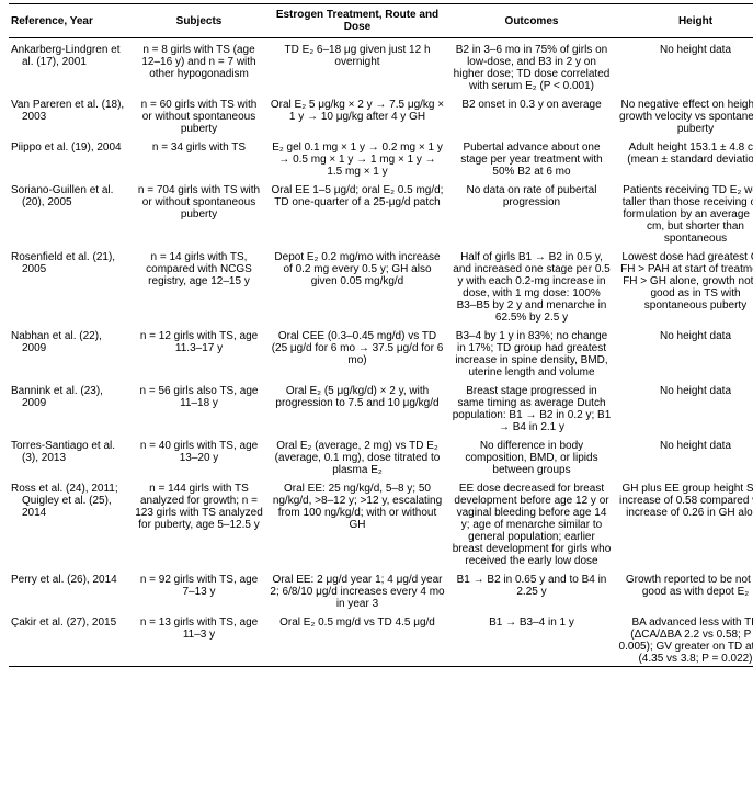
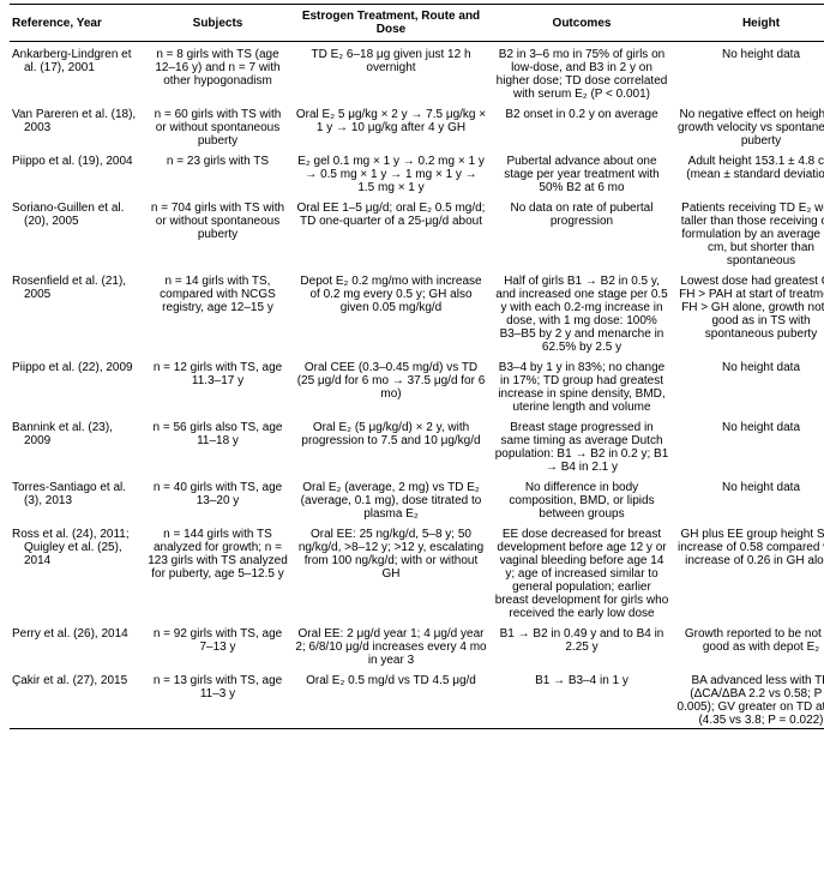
  Reference, Year	Subjects	Estrogen Treatment, Route and Dose	Outcomes	Height
  Ankarberg-Lindgren et al. (17), 2001	n = 8 girls with TS (age 12–16 y) and n = 7 with other hypogonadism	TD E₂ 6–18 μg given just 12 h overnight	B2 in 3–6 mo in 75% of girls on low-dose, and B3 in 2 y on higher dose; TD dose correlated with serum E₂ (P < 0.001)	No height data
- Van Pareren et al. (18), 2003	n = 60 girls with TS with or without spontaneous puberty	Oral E₂ 5 μg/kg × 2 y → 7.5 μg/kg × 1 y → 10 μg/kg after 4 y GH	B2 onset in 0.3 y on average	No negative effect on heigh growth velocity vs spontane puberty
+ Van Pareren et al. (18), 2003	n = 60 girls with TS with or without spontaneous puberty	Oral E₂ 5 μg/kg × 2 y → 7.5 μg/kg × 1 y → 10 μg/kg after 4 y GH	B2 onset in 0.2 y on average	No negative effect on heigh growth velocity vs spontane puberty
- Piippo et al. (19), 2004	n = 34 girls with TS	E₂ gel 0.1 mg × 1 y → 0.2 mg × 1 y → 0.5 mg × 1 y → 1 mg × 1 y → 1.5 mg × 1 y	Pubertal advance about one stage per year treatment with 50% B2 at 6 mo	Adult height 153.1 ± 4.8 c (mean ± standard deviatio
+ Piippo et al. (19), 2004	n = 23 girls with TS	E₂ gel 0.1 mg × 1 y → 0.2 mg × 1 y → 0.5 mg × 1 y → 1 mg × 1 y → 1.5 mg × 1 y	Pubertal advance about one stage per year treatment with 50% B2 at 6 mo	Adult height 153.1 ± 4.8 c (mean ± standard deviatio
- Soriano-Guillen et al. (20), 2005	n = 704 girls with TS with or without spontaneous puberty	Oral EE 1–5 μg/d; oral E₂ 0.5 mg/d; TD one-quarter of a 25-μg/d patch	No data on rate of pubertal progression	Patients receiving TD E₂ w taller than those receiving formulation by an average cm, but shorter than spontaneous
+ Soriano-Guillen et al. (20), 2005	n = 704 girls with TS with or without spontaneous puberty	Oral EE 1–5 μg/d; oral E₂ 0.5 mg/d; TD one-quarter of a 25-μg/d about	No data on rate of pubertal progression	Patients receiving TD E₂ w taller than those receiving formulation by an average cm, but shorter than spontaneous
  Rosenfield et al. (21), 2005	n = 14 girls with TS, compared with NCGS registry, age 12–15 y	Depot E₂ 0.2 mg/mo with increase of 0.2 mg every 0.5 y; GH also given 0.05 mg/kg/d	Half of girls B1 → B2 in 0.5 y, and increased one stage per 0.5 y with each 0.2-mg increase in dose, with 1 mg dose: 100% B3–B5 by 2 y and menarche in 62.5% by 2.5 y	Lowest dose had greatest FH > PAH at start of treatm FH > GH alone, growth not good as in TS with spontaneous puberty
- Nabhan et al. (22), 2009	n = 12 girls with TS, age 11.3–17 y	Oral CEE (0.3–0.45 mg/d) vs TD (25 μg/d for 6 mo → 37.5 μg/d for 6 mo)	B3–4 by 1 y in 83%; no change in 17%; TD group had greatest increase in spine density, BMD, uterine length and volume	No height data
+ Piippo et al. (22), 2009	n = 12 girls with TS, age 11.3–17 y	Oral CEE (0.3–0.45 mg/d) vs TD (25 μg/d for 6 mo → 37.5 μg/d for 6 mo)	B3–4 by 1 y in 83%; no change in 17%; TD group had greatest increase in spine density, BMD, uterine length and volume	No height data
  Bannink et al. (23), 2009	n = 56 girls also TS, age 11–18 y	Oral E₂ (5 μg/kg/d) × 2 y, with progression to 7.5 and 10 μg/kg/d	Breast stage progressed in same timing as average Dutch population: B1 → B2 in 0.2 y; B1 → B4 in 2.1 y	No height data
  Torres-Santiago et al. (3), 2013	n = 40 girls with TS, age 13–20 y	Oral E₂ (average, 2 mg) vs TD E₂ (average, 0.1 mg), dose titrated to plasma E₂	No difference in body composition, BMD, or lipids between groups	No height data
- Ross et al. (24), 2011; Quigley et al. (25), 2014	n = 144 girls with TS analyzed for growth; n = 123 girls with TS analyzed for puberty, age 5–12.5 y	Oral EE: 25 ng/kg/d, 5–8 y; 50 ng/kg/d, >8–12 y; >12 y, escalating from 100 ng/kg/d; with or without GH	EE dose decreased for breast development before age 12 y or vaginal bleeding before age 14 y; age of menarche similar to general population; earlier breast development for girls who received the early low dose	GH plus EE group height S increase of 0.58 compared increase of 0.26 in GH alo
+ Ross et al. (24), 2011; Quigley et al. (25), 2014	n = 144 girls with TS analyzed for growth; n = 123 girls with TS analyzed for puberty, age 5–12.5 y	Oral EE: 25 ng/kg/d, 5–8 y; 50 ng/kg/d, >8–12 y; >12 y, escalating from 100 ng/kg/d; with or without GH	EE dose decreased for breast development before age 12 y or vaginal bleeding before age 14 y; age of increased similar to general population; earlier breast development for girls who received the early low dose	GH plus EE group height S increase of 0.58 compared increase of 0.26 in GH alo
- Perry et al. (26), 2014	n = 92 girls with TS, age 7–13 y	Oral EE: 2 μg/d year 1; 4 μg/d year 2; 6/8/10 μg/d increases every 4 mo in year 3	B1 → B2 in 0.65 y and to B4 in 2.25 y	Growth reported to be not good as with depot E₂
+ Perry et al. (26), 2014	n = 92 girls with TS, age 7–13 y	Oral EE: 2 μg/d year 1; 4 μg/d year 2; 6/8/10 μg/d increases every 4 mo in year 3	B1 → B2 in 0.49 y and to B4 in 2.25 y	Growth reported to be not good as with depot E₂
  Çakir et al. (27), 2015	n = 13 girls with TS, age 11–3 y	Oral E₂ 0.5 mg/d vs TD 4.5 μg/d	B1 → B3–4 in 1 y	BA advanced less with T (ΔCA/ΔBA 2.2 vs 0.58; P 0.005); GV greater on TD a (4.35 vs 3.8; P = 0.022)
